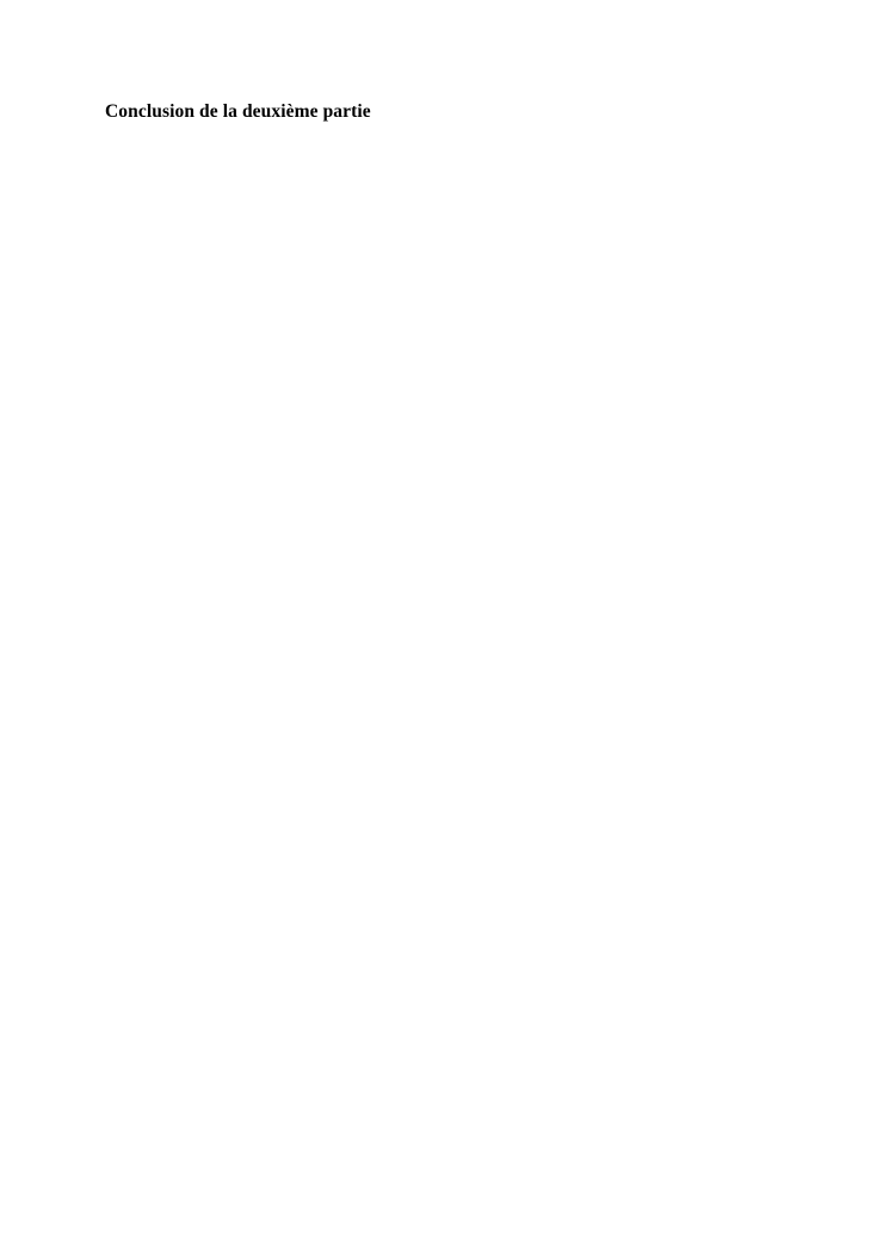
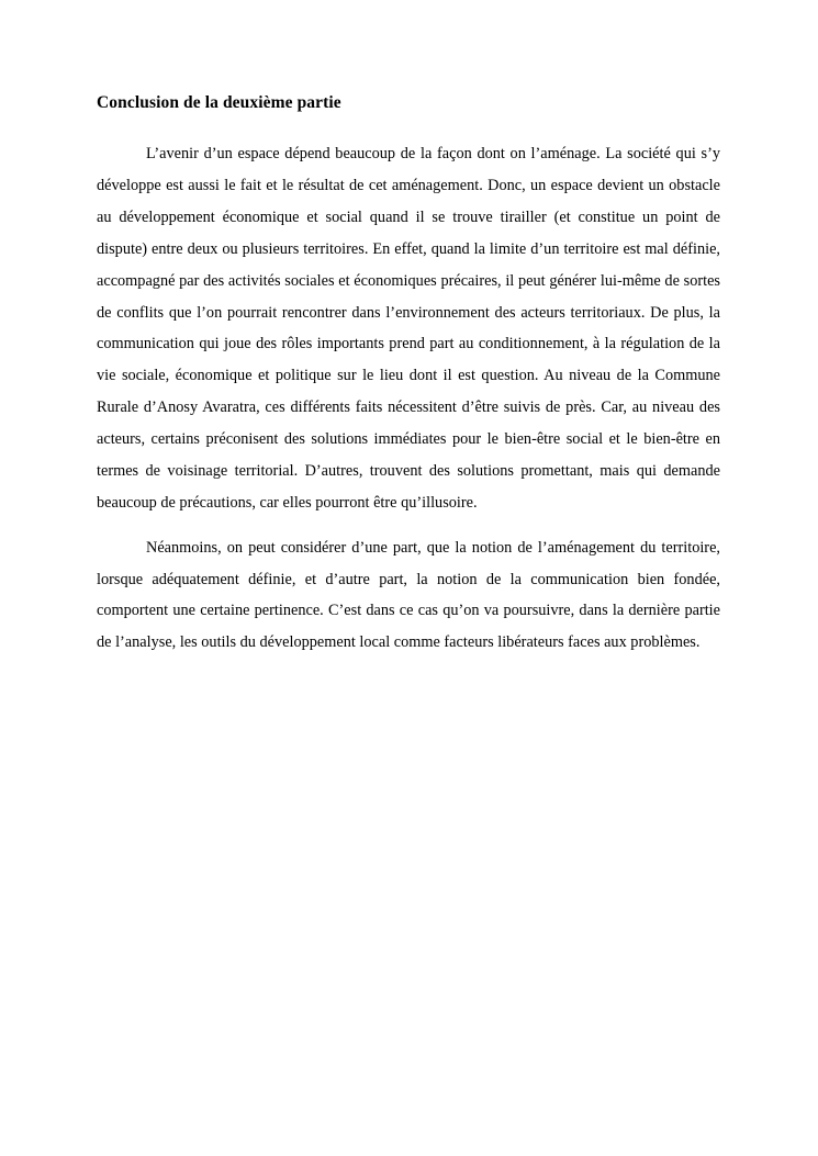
  Conclusion de la deuxième partie
+ L’avenir d’un espace dépend beaucoup de la façon dont on l’aménage. La société qui s’y développe est aussi le fait et le résultat de cet aménagement. Donc, un espace devient un obstacle au développement économique et social quand il se trouve tirailler (et constitue un point de dispute) entre deux ou plusieurs territoires. En effet, quand la limite d’un territoire est mal définie, accompagné par des activités sociales et économiques précaires, il peut générer lui-même de sortes de conflits que l’on pourrait rencontrer dans l’environnement des acteurs territoriaux. De plus, la communication qui joue des rôles importants prend part au conditionnement, à la régulation de la vie sociale, économique et politique sur le lieu dont il est question. Au niveau de la Commune Rurale d’Anosy Avaratra, ces différents faits nécessitent d’être suivis de près. Car, au niveau des acteurs, certains préconisent des solutions immédiates pour le bien-être social et le bien-être en termes de voisinage territorial. D’autres, trouvent des solutions promettant, mais qui demande beaucoup de précautions, car elles pourront être qu’illusoire.
+ Néanmoins, on peut considérer d’une part, que la notion de l’aménagement du territoire, lorsque adéquatement définie, et d’autre part, la notion de la communication bien fondée, comportent une certaine pertinence. C’est dans ce cas qu’on va poursuivre, dans la dernière partie de l’analyse, les outils du développement local comme facteurs libérateurs faces aux problèmes.
